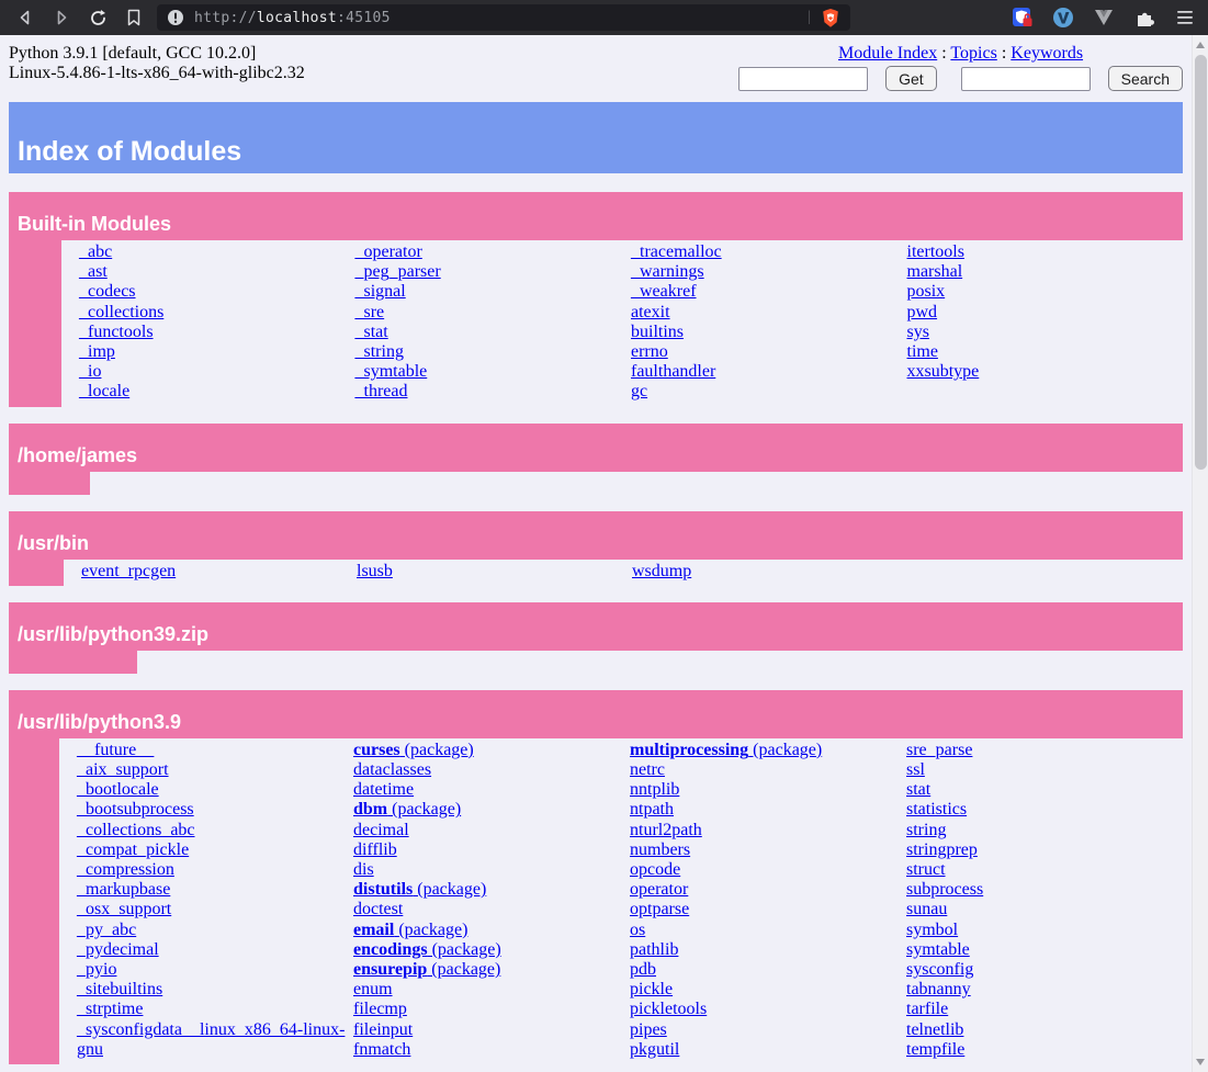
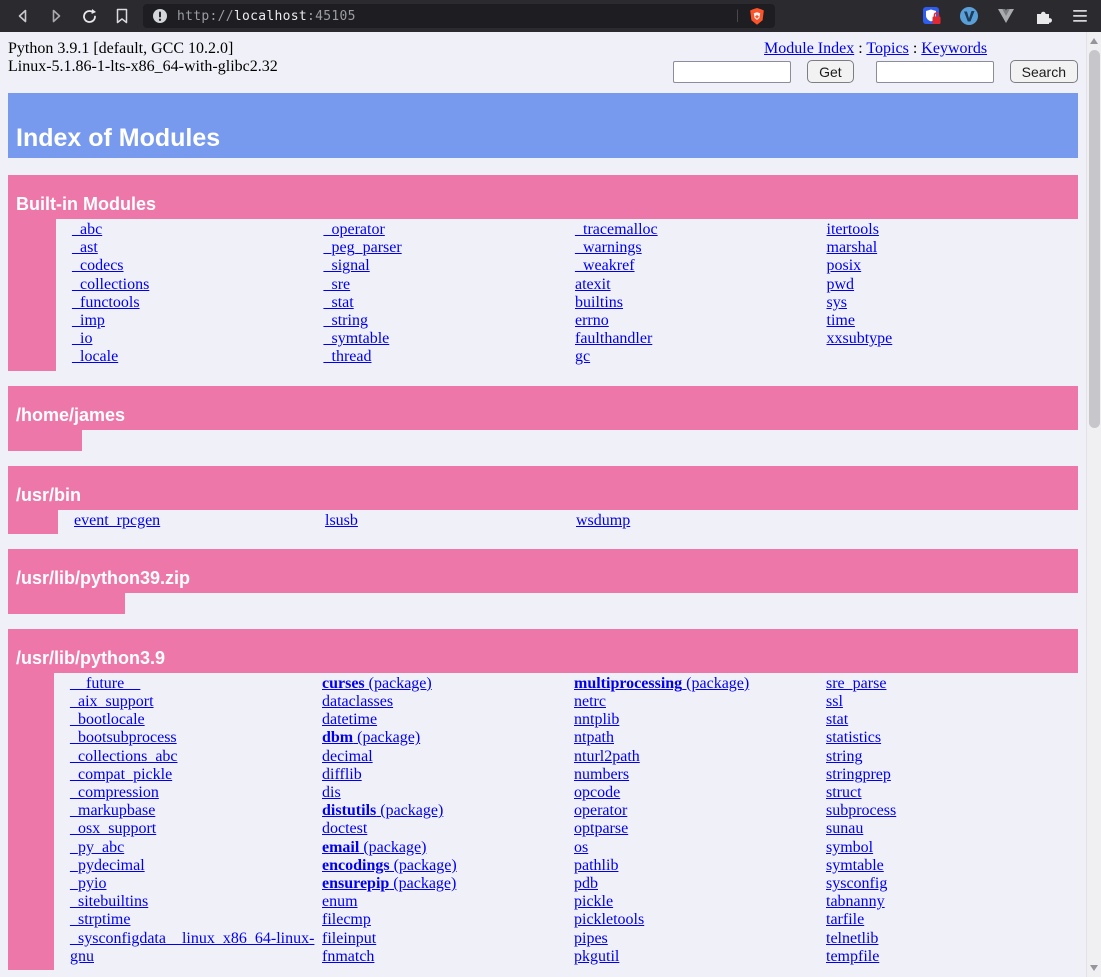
  http://localhost:45105
  |
  Python 3.9.1 [default, GCC 10.2.0]
- Linux-5.4.86-1-lts-x86_64-with-glibc2.32
+ Linux-5.1.86-1-lts-x86_64-with-glibc2.32
  Module Index : Topics : Keywords
  Get
  Search
  Index of Modules
  Built-in Modules
  _abc
  _ast
  _codecs
  _collections
  _functools
  _imp
  _io
  _locale
  _operator
  _peg_parser
  _signal
  _sre
  _stat
  _string
  _symtable
  _thread
  _tracemalloc
  _warnings
  _weakref
  atexit
  builtins
  errno
  faulthandler
  gc
  itertools
  marshal
  posix
  pwd
  sys
  time
  xxsubtype
  /home/james
  /usr/bin
  event_rpcgen
  lsusb
  wsdump
  /usr/lib/python39.zip
  /usr/lib/python3.9
  __future__
  _aix_support
  _bootlocale
  _bootsubprocess
  _collections_abc
  _compat_pickle
  _compression
  _markupbase
  _osx_support
  _py_abc
  _pydecimal
  _pyio
  _sitebuiltins
  _strptime
  _sysconfigdata__linux_x86_64-linux-gnu
  curses (package)
  dataclasses
  datetime
  dbm (package)
  decimal
  difflib
  dis
  distutils (package)
  doctest
  email (package)
  encodings (package)
  ensurepip (package)
  enum
  filecmp
  fileinput
  fnmatch
  multiprocessing (package)
  netrc
  nntplib
  ntpath
  nturl2path
  numbers
  opcode
  operator
  optparse
  os
  pathlib
  pdb
  pickle
  pickletools
  pipes
  pkgutil
  sre_parse
  ssl
  stat
  statistics
  string
  stringprep
  struct
  subprocess
  sunau
  symbol
  symtable
  sysconfig
  tabnanny
  tarfile
  telnetlib
  tempfile
